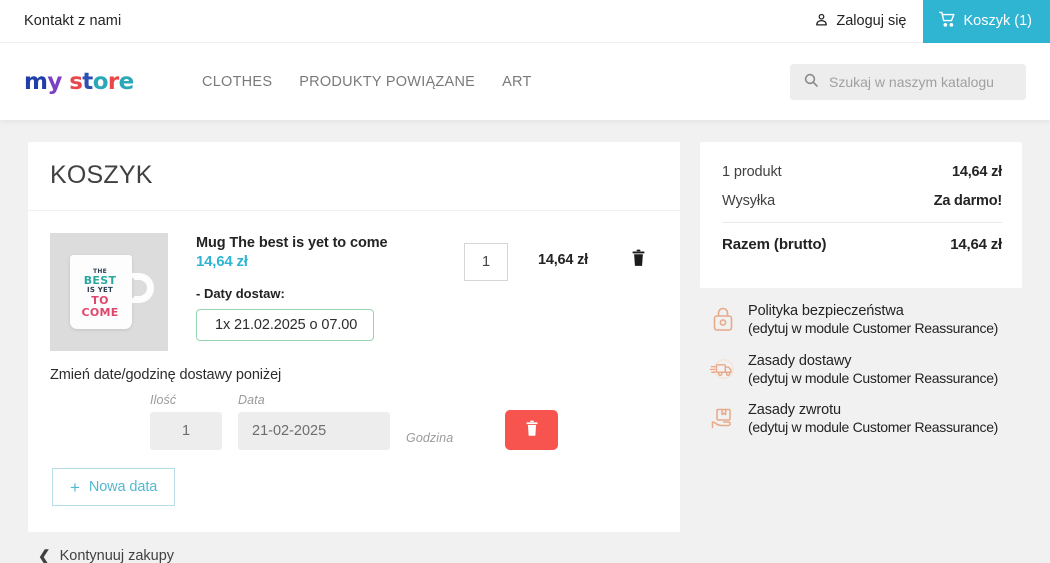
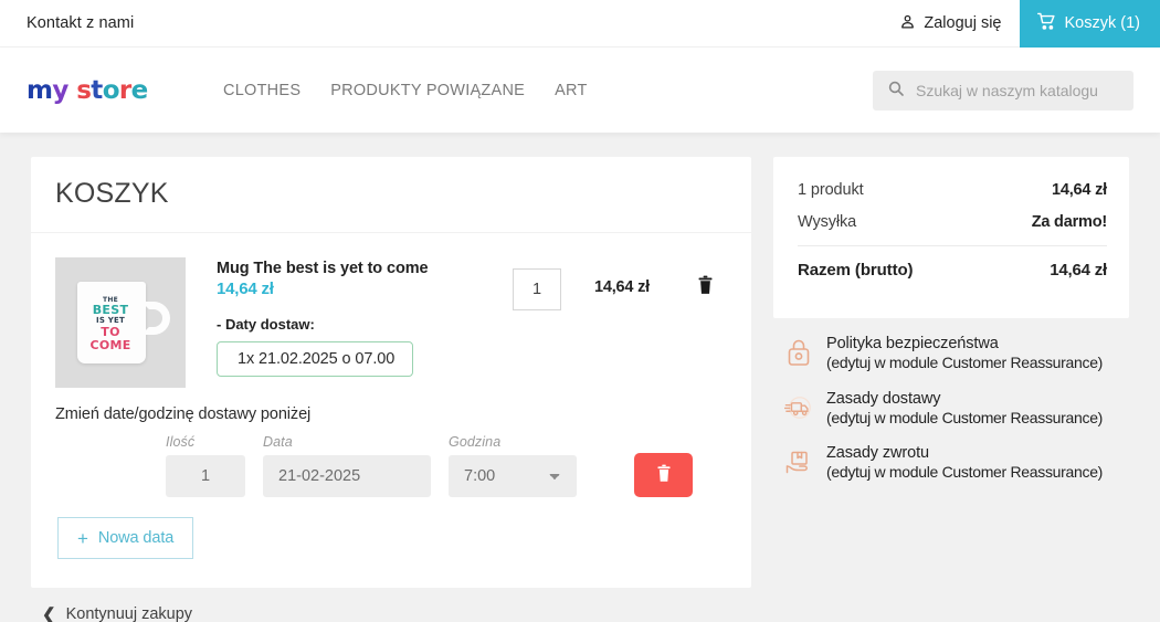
  Kontakt z nami
  Zaloguj się
  Koszyk (1)
  my store
  CLOTHES
  PRODUKTY POWIĄZANE
  ART
  Szukaj w naszym katalogu
  KOSZYK
  BEST
  IS YET
  TO
  COME
  Mug The best is yet to come
  14,64 zł
  - Daty dostaw:
  1x 21.02.2025 o 07.00
  1
  14,64 zł
  Zmień date/godzinę dostawy poniżej
  Ilość
  1
  Data
  21-02-2025
  Godzina
+ 7:00
  +
  Nowa data
  ❮
  Kontynuuj zakupy
  1 produkt
  14,64 zł
  Wysyłka
  Za darmo!
  Razem (brutto)
  14,64 zł
  Polityka bezpieczeństwa
  (edytuj w module Customer Reassurance)
  Zasady dostawy
  (edytuj w module Customer Reassurance)
  Zasady zwrotu
  (edytuj w module Customer Reassurance)
